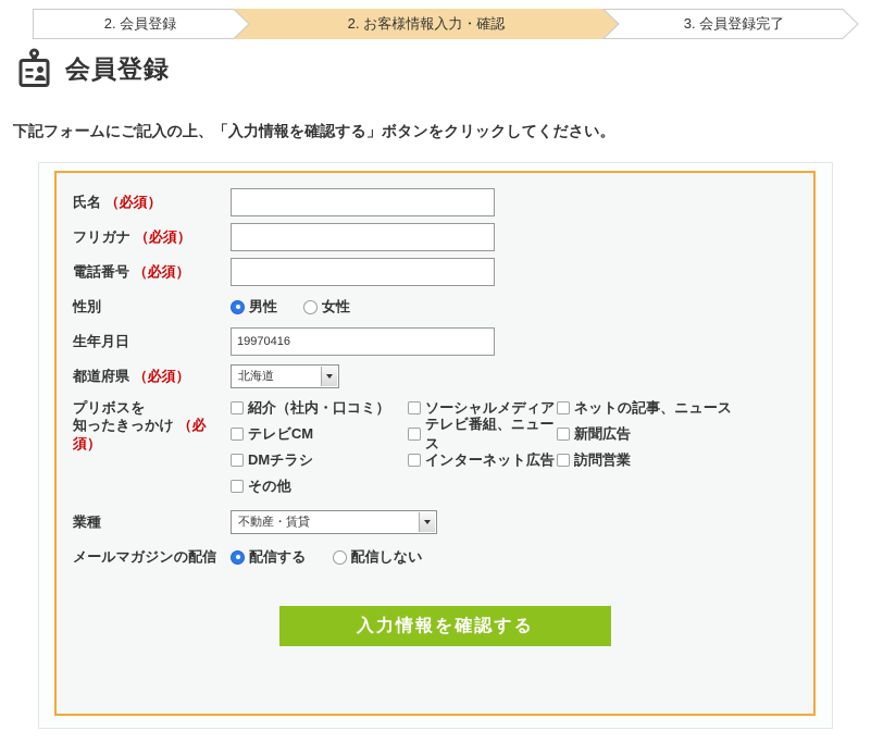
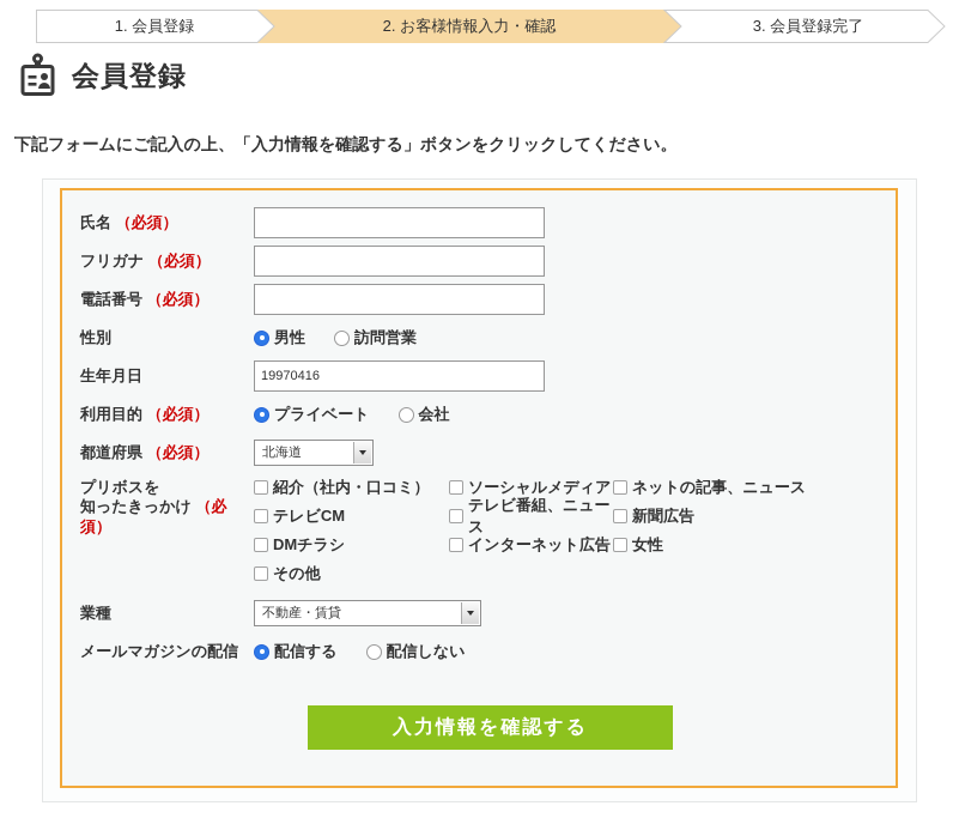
- 2. 会員登録
+ 1. 会員登録
  2. お客様情報入力・確認
  3. 会員登録完了
  会員登録
  下記フォームにご記入の上、「入力情報を確認する」ボタンをクリックしてください。
  氏名 （必須）
  フリガナ （必須）
  電話番号 （必須）
  性別
  男性
- 女性
+ 訪問営業
  生年月日
  19970416
+ 利用目的 （必須）
+ プライベート
+ 会社
  都道府県 （必須）
  北海道
  プリボスを
  知ったきっかけ （必須）
  紹介（社内・口コミ）
  ソーシャルメディア
  ネットの記事、ニュース
  テレビCM
  テレビ番組、ニュース
  新聞広告
  DMチラシ
  インターネット広告
- 訪問営業
+ 女性
  その他
  業種
  不動産・賃貸
  メールマガジンの配信
  配信する
  配信しない
  入力情報を確認する
